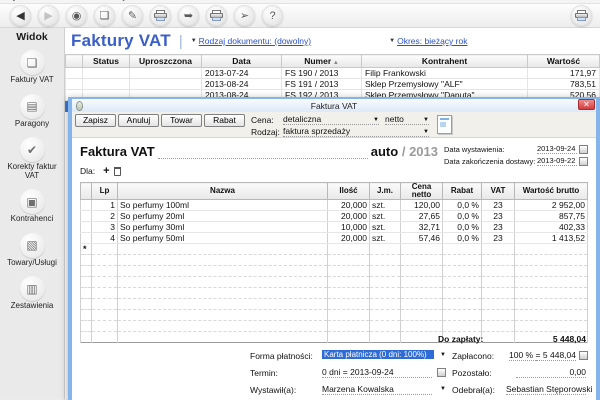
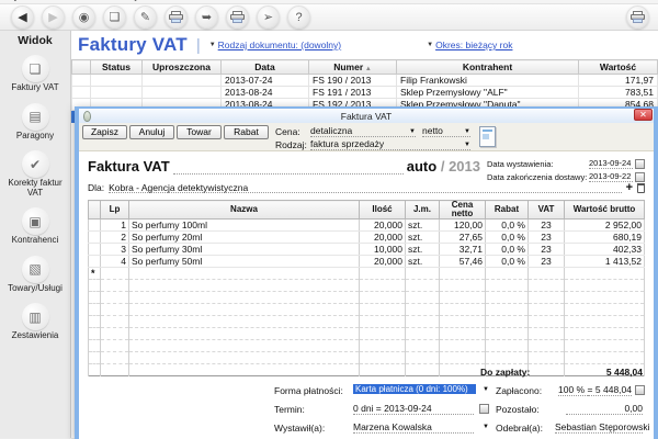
  ◀
  ▶
  ◉
  ❏
  ✎
  ➥
  ➢
  ?
  Widok
  ❏
  Faktury VAT
  ▤
  Paragony
  ✔
  Korekty faktur VAT
  ▣
  Kontrahenci
  ▧
  Towary/Usługi
  ▥
  Zestawienia
  Faktury VAT
  |
  Rodzaj dokumentu: (dowolny)
  Okres: bieżący rok
  	Status	Uproszczona	Data	Numer	Kontrahent	Wartość
  			2013-07-24	FS 190 / 2013	Filip Frankowski	171,97
  			2013-08-24	FS 191 / 2013	Sklep Przemysłowy "ALF"	783,51
- 			2013-08-24	FS 192 / 2013	Sklep Przemysłowy "Danuta"	520,56
+ 			2013-08-24	FS 192 / 2013	Sklep Przemysłowy "Danuta"	854,68
  Faktura VAT
  ✕
  Zapisz
  Anuluj
  Towar
  Rabat
  Cena:
  detaliczna
  netto
  Rodzaj:
  faktura sprzedaży
  Faktura VAT
  auto / 2013
  Data wystawienia:
  2013-09-24
  Data zakończenia dostawy:
  2013-09-22
  Dla:
+ Kobra - Agencja detektywistyczna
  +
  	Lp	Nazwa	Ilość	J.m.	Cena netto	Rabat	VAT	Wartość brutto
  	1	So perfumy 100ml	20,000	szt.	120,00	0,0 %	23	2 952,00
- 	2	So perfumy 20ml	20,000	szt.	27,65	0,0 %	23	857,75
+ 	2	So perfumy 20ml	20,000	szt.	27,65	0,0 %	23	680,19
  	3	So perfumy 30ml	10,000	szt.	32,71	0,0 %	23	402,33
  	4	So perfumy 50ml	20,000	szt.	57,46	0,0 %	23	1 413,52
  *
  Do zapłaty:
  5 448,04
  Forma płatności:
  Karta płatnicza (0 dni: 100%)
  Zapłacono:
  100 % =
  5 448,04
  Termin:
  0 dni = 2013-09-24
  Pozostało:
  0,00
  Wystawił(a):
  Marzena Kowalska
  Odebrał(a):
  Sebastian Stęporowski
